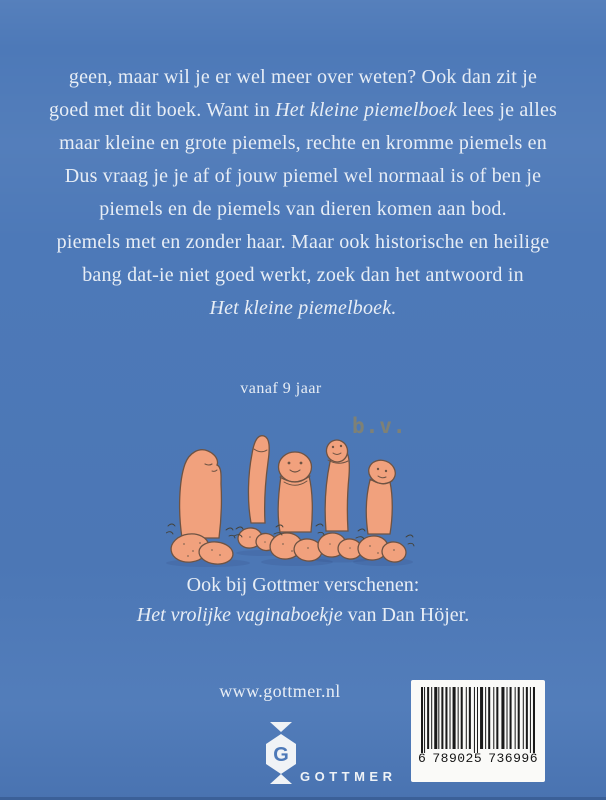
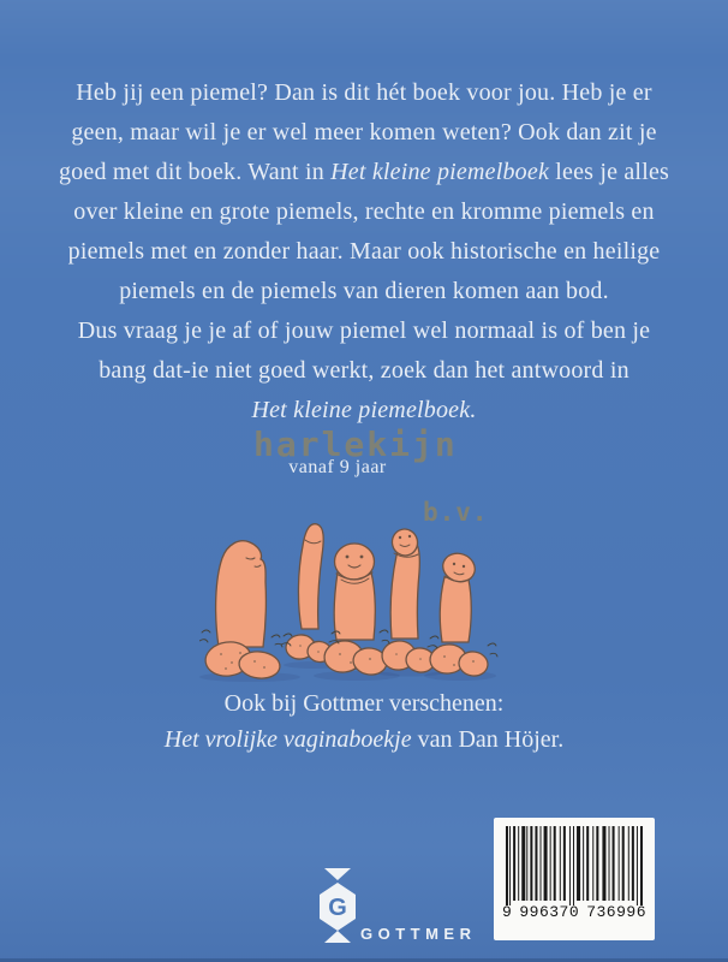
+ Heb jij een piemel? Dan is dit hét boek voor jou. Heb je er
- geen, maar wil je er wel meer over weten? Ook dan zit je
+ geen, maar wil je er wel meer komen weten? Ook dan zit je
  goed met dit boek. Want in Het kleine piemelboek lees je alles
- maar kleine en grote piemels, rechte en kromme piemels en
+ over kleine en grote piemels, rechte en kromme piemels en
- Dus vraag je je af of jouw piemel wel normaal is of ben je
+ piemels met en zonder haar. Maar ook historische en heilige
  piemels en de piemels van dieren komen aan bod.
- piemels met en zonder haar. Maar ook historische en heilige
+ Dus vraag je je af of jouw piemel wel normaal is of ben je
  bang dat-ie niet goed werkt, zoek dan het antwoord in
  Het kleine piemelboek.
  vanaf 9 jaar
+ harlekijn
  b.v.
  Ook bij Gottmer verschenen:
  Het vrolijke vaginaboekje van Dan Höjer.
- www.gottmer.nl
  G
  GOTTMER
- 6
+ 9
- 789025
+ 996370
  736996
